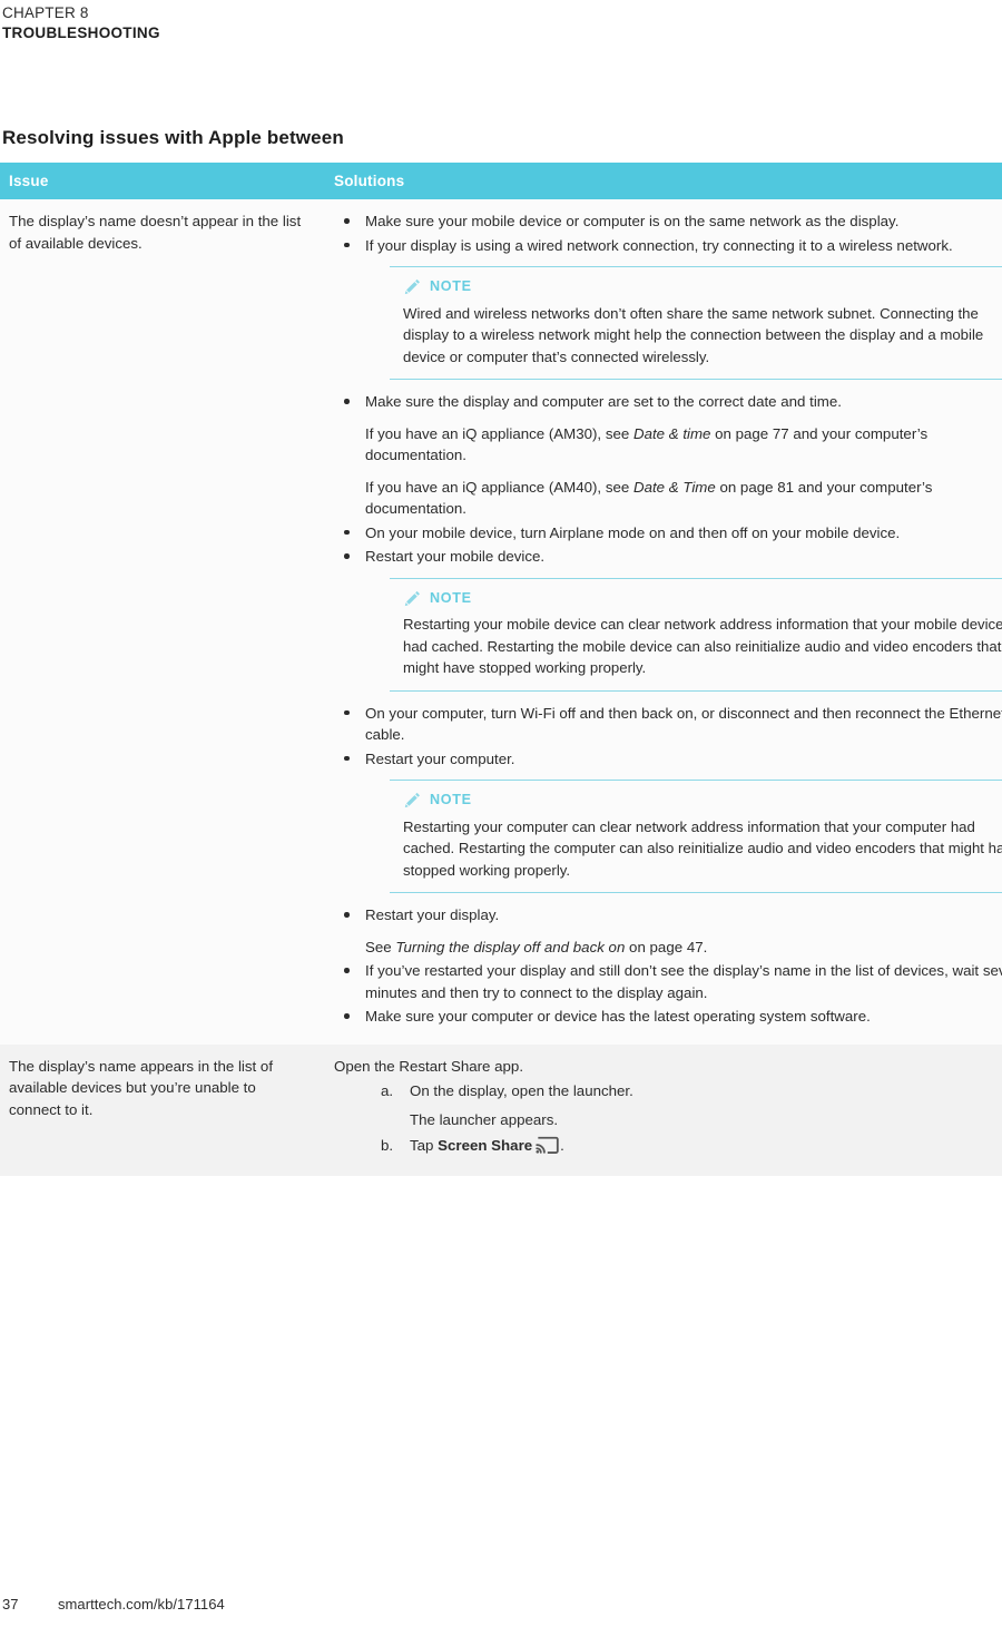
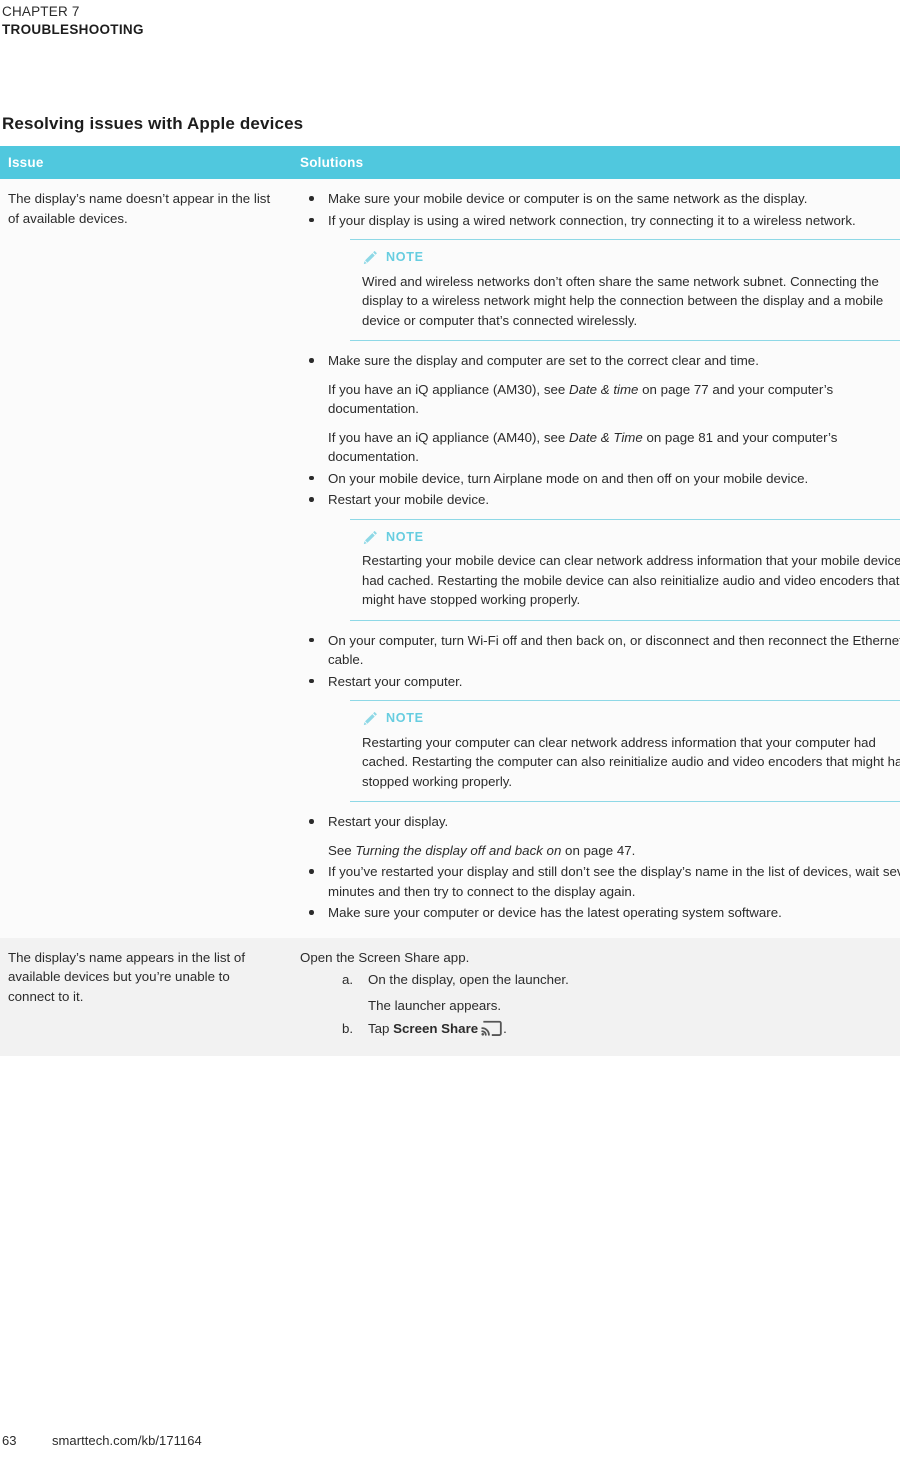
- CHAPTER 8
+ CHAPTER 7
  TROUBLESHOOTING
- Resolving issues with Apple between
+ Resolving issues with Apple devices
  Issue	Solutions
- The display’s name doesn’t appear in the list of available devices.	Make sure your mobile device or computer is on the same network as the display. If your display is using a wired network connection, try connecting it to a wireless network. NOTE Wired and wireless networks don’t often share the same network subnet. Connecting the display to a wireless network might help the connection between the display and a mobile device or computer that’s connected wirelessly. Make sure the display and computer are set to the correct date and time. If you have an iQ appliance (AM30), see Date & time on page 77 and your computer’s documentation. If you have an iQ appliance (AM40), see Date & Time on page 81 and your computer’s documentation. On your mobile device, turn Airplane mode on and then off on your mobile device. Restart your mobile device. NOTE Restarting your mobile device can clear network address information that your mobile device had cached. Restarting the mobile device can also reinitialize audio and video encoders that might have stopped working properly. On your computer, turn Wi-Fi off and then back on, or disconnect and then reconnect the Etherne cable. Restart your computer. NOTE Restarting your computer can clear network address information that your computer had cached. Restarting the computer can also reinitialize audio and video encoders that might ha stopped working properly. Restart your display. See Turning the display off and back on on page 47. If you’ve restarted your display and still don’t see the display’s name in the list of devices, wait se minutes and then try to connect to the display again. Make sure your computer or device has the latest operating system software.
+ The display’s name doesn’t appear in the list of available devices.	Make sure your mobile device or computer is on the same network as the display. If your display is using a wired network connection, try connecting it to a wireless network. NOTE Wired and wireless networks don’t often share the same network subnet. Connecting the display to a wireless network might help the connection between the display and a mobile device or computer that’s connected wirelessly. Make sure the display and computer are set to the correct clear and time. If you have an iQ appliance (AM30), see Date & time on page 77 and your computer’s documentation. If you have an iQ appliance (AM40), see Date & Time on page 81 and your computer’s documentation. On your mobile device, turn Airplane mode on and then off on your mobile device. Restart your mobile device. NOTE Restarting your mobile device can clear network address information that your mobile device had cached. Restarting the mobile device can also reinitialize audio and video encoders that might have stopped working properly. On your computer, turn Wi-Fi off and then back on, or disconnect and then reconnect the Etherne cable. Restart your computer. NOTE Restarting your computer can clear network address information that your computer had cached. Restarting the computer can also reinitialize audio and video encoders that might ha stopped working properly. Restart your display. See Turning the display off and back on on page 47. If you’ve restarted your display and still don’t see the display’s name in the list of devices, wait se minutes and then try to connect to the display again. Make sure your computer or device has the latest operating system software.
- The display’s name appears in the list of available devices but you’re unable to connect to it.	Open the Restart Share app. a. On the display, open the launcher. The launcher appears. b. Tap Screen Share .
+ The display’s name appears in the list of available devices but you’re unable to connect to it.	Open the Screen Share app. a. On the display, open the launcher. The launcher appears. b. Tap Screen Share .
- 37
+ 63
  smarttech.com/kb/171164
